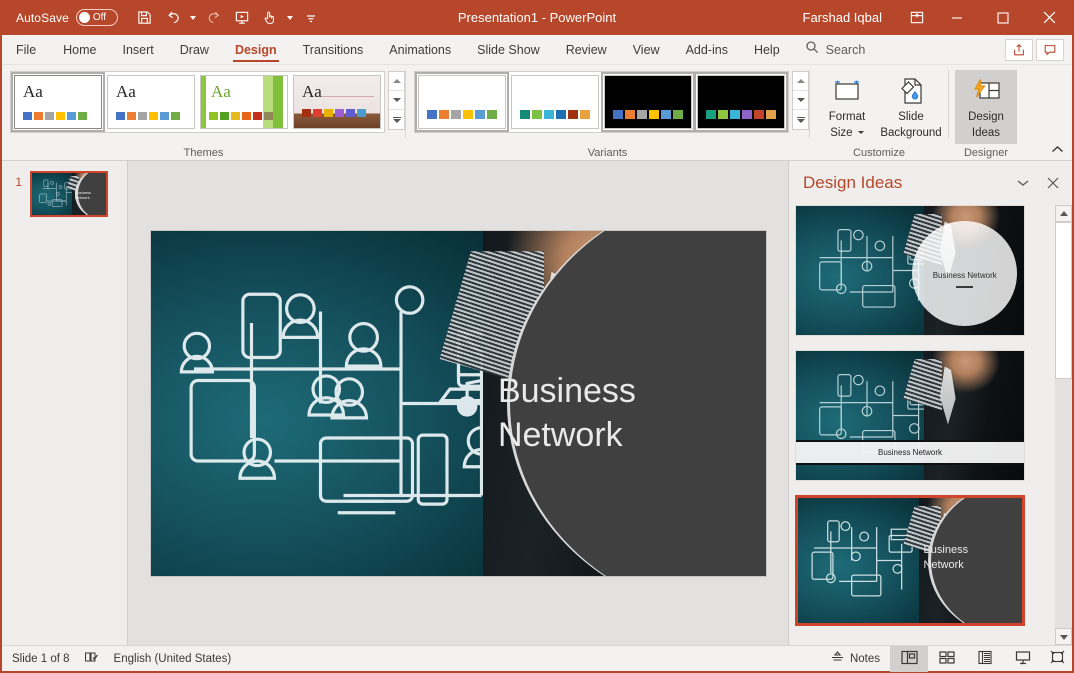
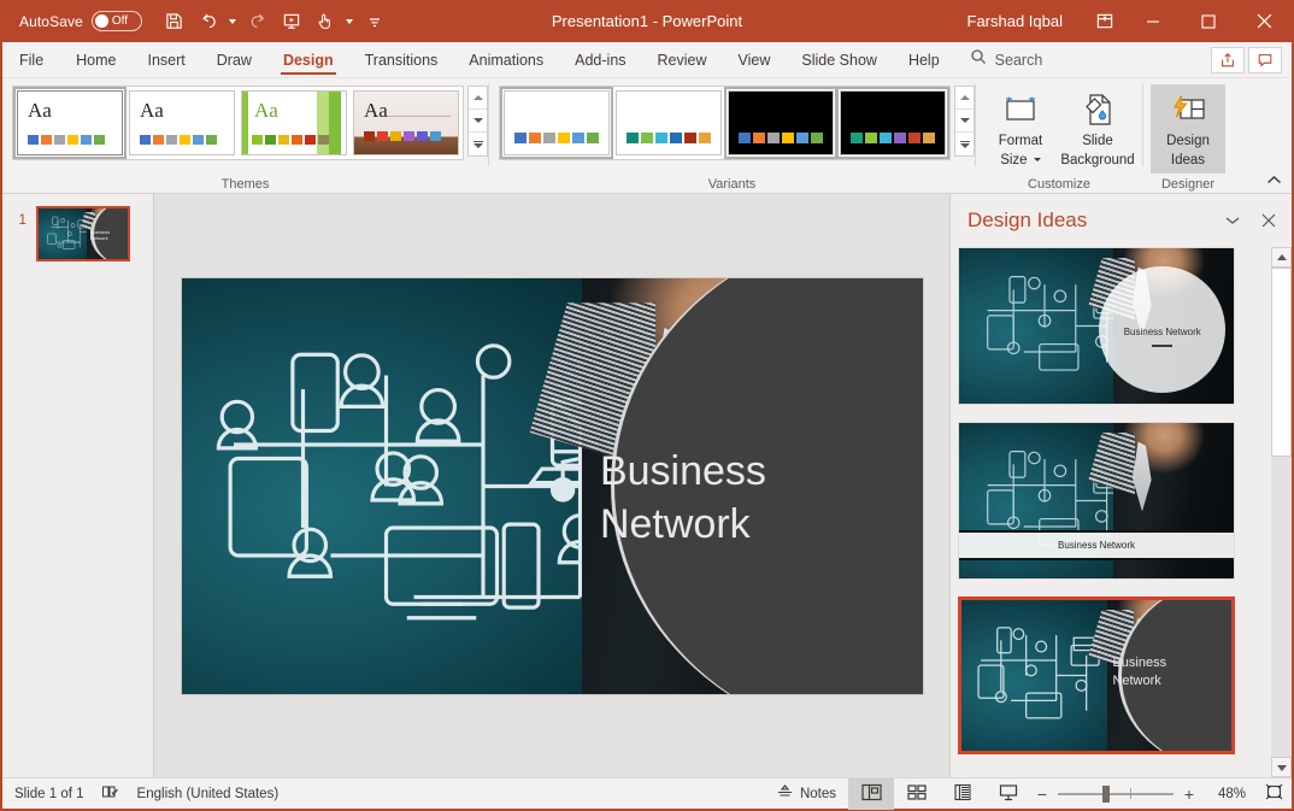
  AutoSave
  Off
  Presentation1 - PowerPoint
  Farshad Iqbal
  File
  Home
  Insert
  Draw
  Design
  Transitions
  Animations
- Slide Show
+ Add-ins
  Review
  View
- Add-ins
+ Slide Show
  Help
  Search
  Aa
  Aa
  Aa
  Aa
  Themes
  Variants
  Format
  Size
  Slide
  Background
  Customize
  Design
  Ideas
  Designer
  1
  Business
  Network
  Design Ideas
  Business Network
  Business Network
  Business
  Network
- Slide 1 of 8
+ Slide 1 of 1
  English (United States)
  Notes
+ −
+ +
+ 48%
